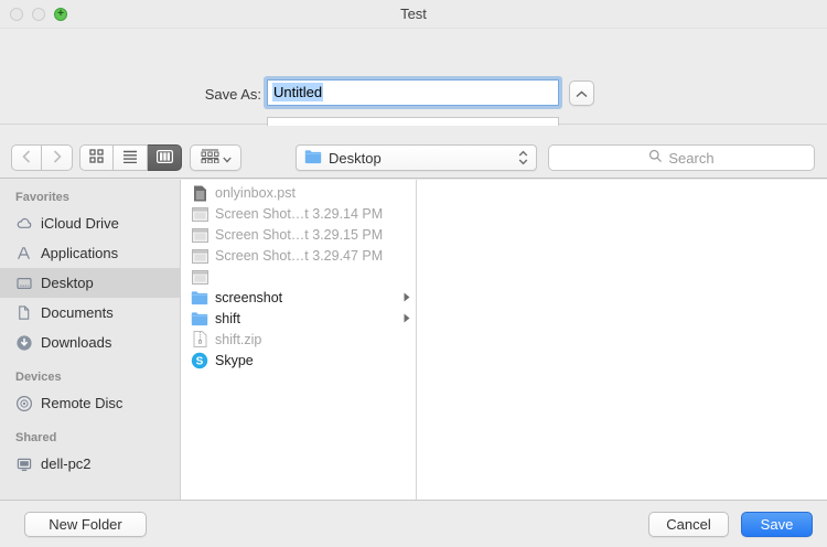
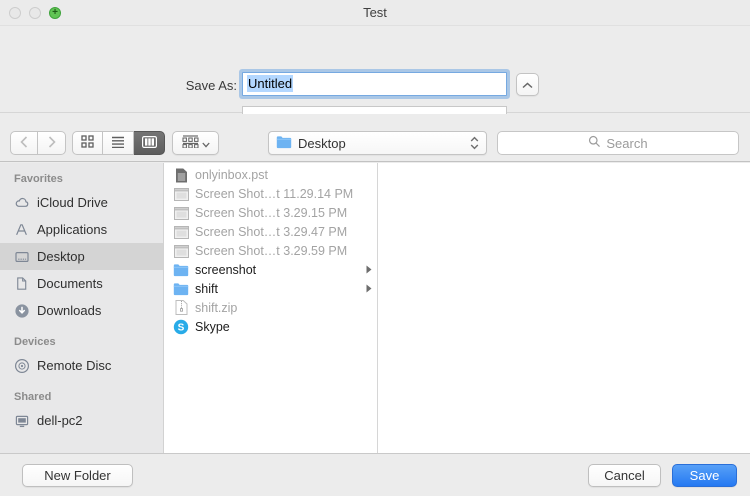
  Test
  Save As:
  Untitled
  Desktop
  Search
  Favorites
  iCloud Drive
  Applications
  Desktop
  Documents
  Downloads
  Devices
  Remote Disc
  Shared
  dell-pc2
  onlyinbox.pst
- Screen Shot…t 3.29.14 PM
+ Screen Shot…t 11.29.14 PM
  Screen Shot…t 3.29.15 PM
  Screen Shot…t 3.29.47 PM
+ Screen Shot…t 3.29.59 PM
  screenshot
  shift
  shift.zip
  S
  Skype
  New Folder
  Cancel
  Save
